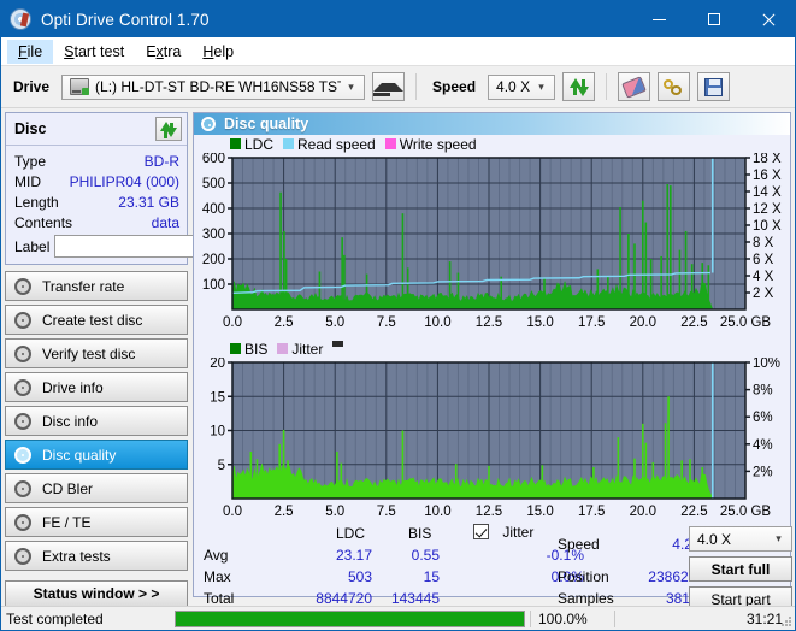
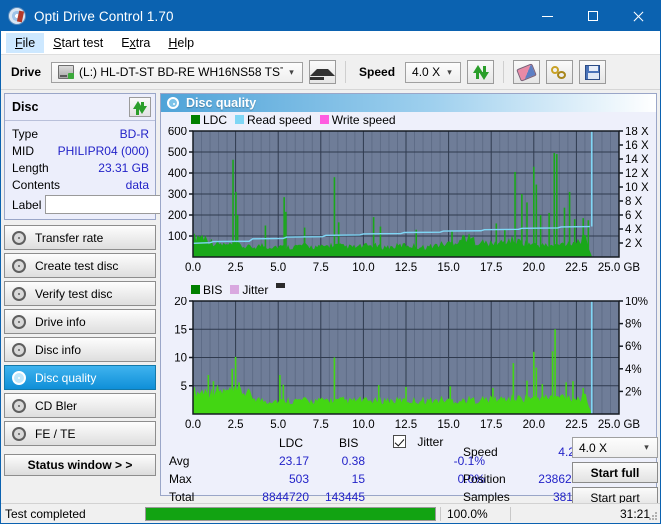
  Opti Drive Control 1.70
  File
  Start test
  Extra
  Help
  Drive
  (L:) HL-DT-ST BD-RE WH16NS58 TS
  ▾
  Speed
  4.0 X
  ▾
  Disc
  Type
  BD-R
  MID
  PHILIPR04 (000)
  Length
  23.31 GB
  Contents
  data
  Label
  Transfer rate
  Create test disc
  Verify test disc
  Drive info
  Disc info
  Disc quality
  CD Bler
  FE / TE
- Extra tests
  Status window > >
  Disc quality
  LDC
  Read speed
  Write speed
  100
  200
  300
  400
  500
  600
  2 X
  4 X
  6 X
  8 X
  10 X
  12 X
  14 X
  16 X
  18 X
  0.0
  2.5
  5.0
  7.5
  10.0
  12.5
  15.0
  17.5
  20.0
  22.5
  25.0 GB
  BIS
  Jitter
  5
  10
  15
  20
  2%
  4%
  6%
  8%
  10%
  0.0
  2.5
  5.0
  7.5
  10.0
  12.5
  15.0
  17.5
  20.0
  22.5
  25.0 GB
  LDC
  BIS
  Avg
  23.17
- 0.55
+ 0.38
  -0.1%
  Max
  503
  15
  0.0%
  Total
  8844720
  143445
  Jitter
  Speed
  Position
  23862
  Samples
  4.0 X
  ▾
  Start full
  Start part
  Test completed
  100.0%
  31:21
